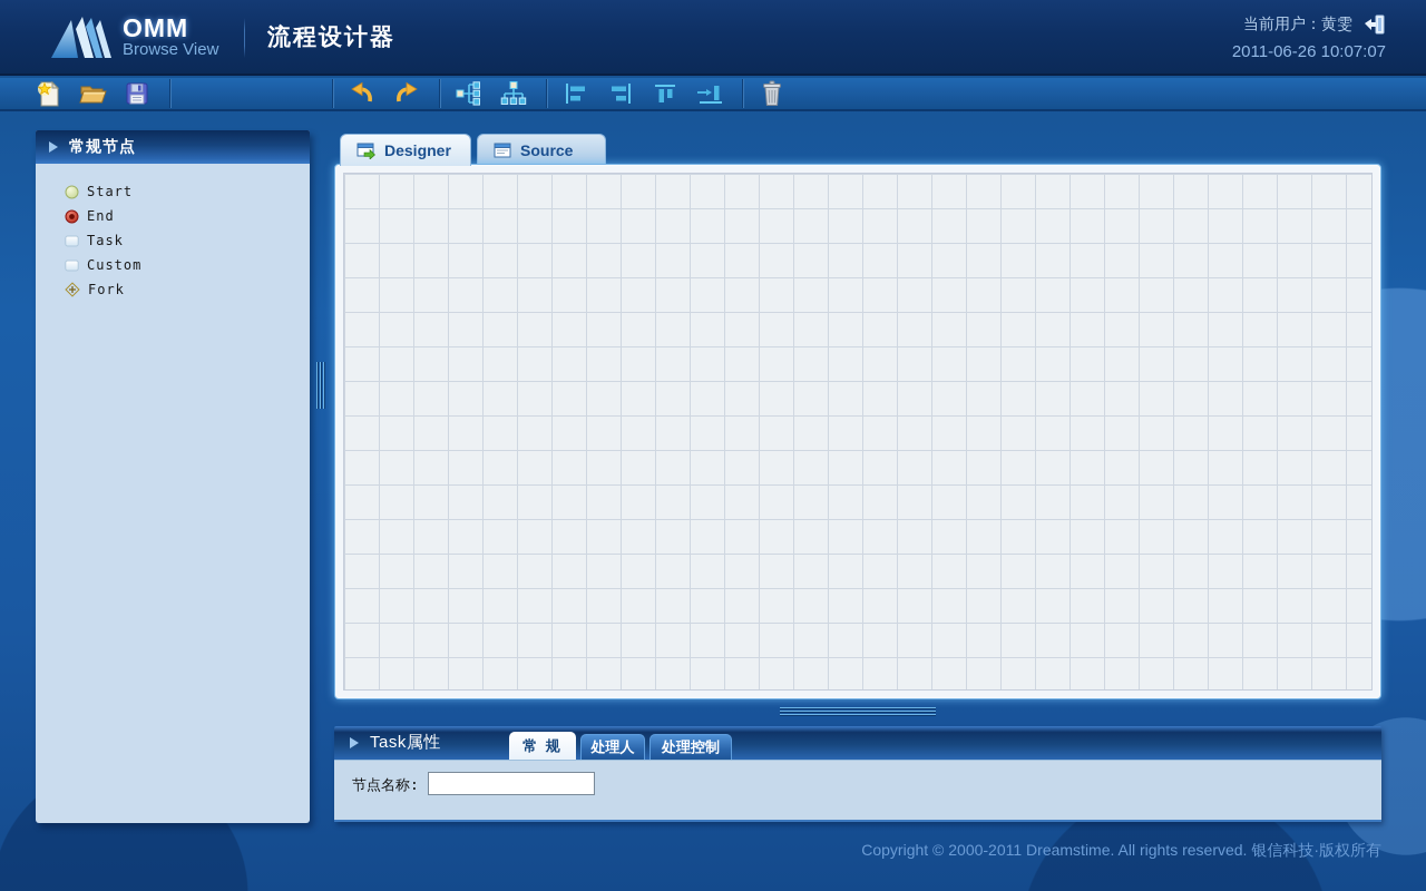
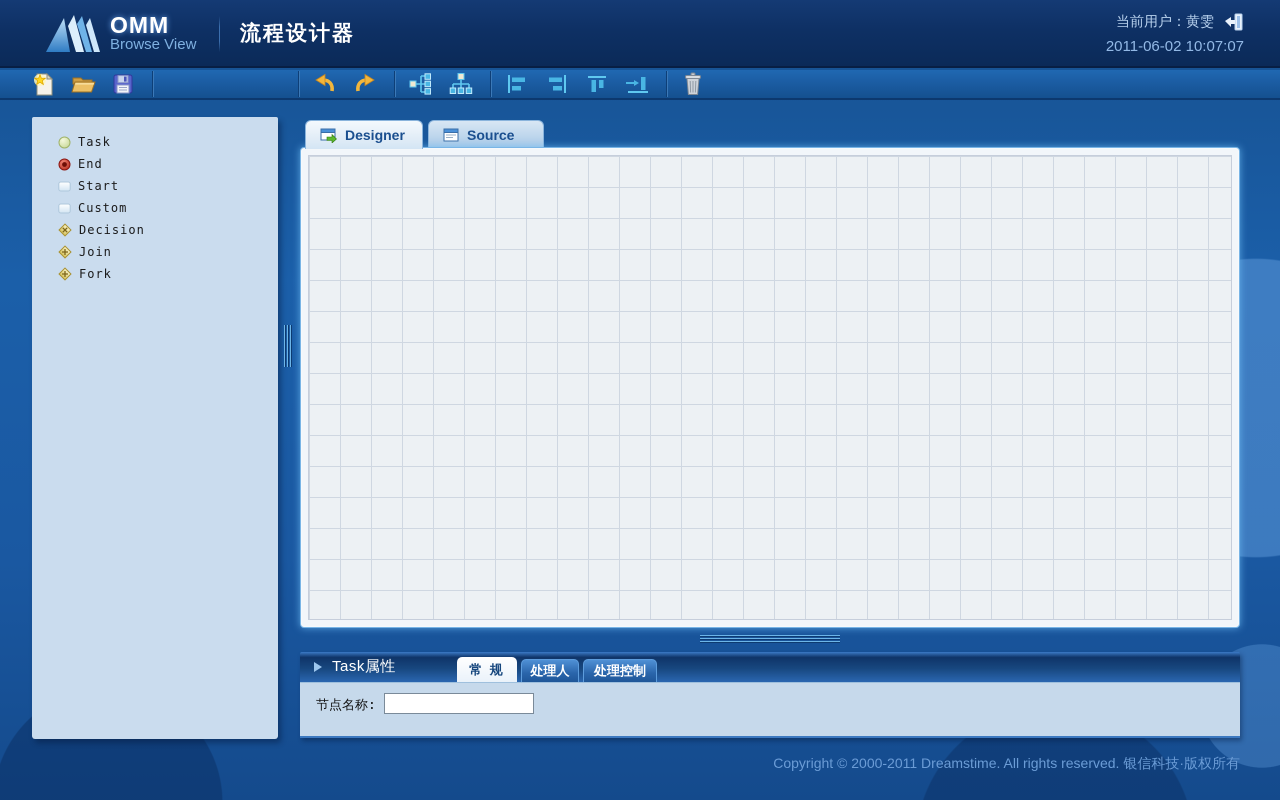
  OMM
  Browse View
  流程设计器
  当前用户：黄雯
- 2011-06-26 10:07:07
+ 2011-06-02 10:07:07
- 常规节点
- Start
+ Task
  End
- Task
+ Start
  Custom
+ Decision
+ Join
  Fork
  Designer
  Source
  Task属性
  常 规
  处理人
  处理控制
  节点名称:
  Copyright © 2000-2011 Dreamstime. All rights reserved. 银信科技·版权所有
